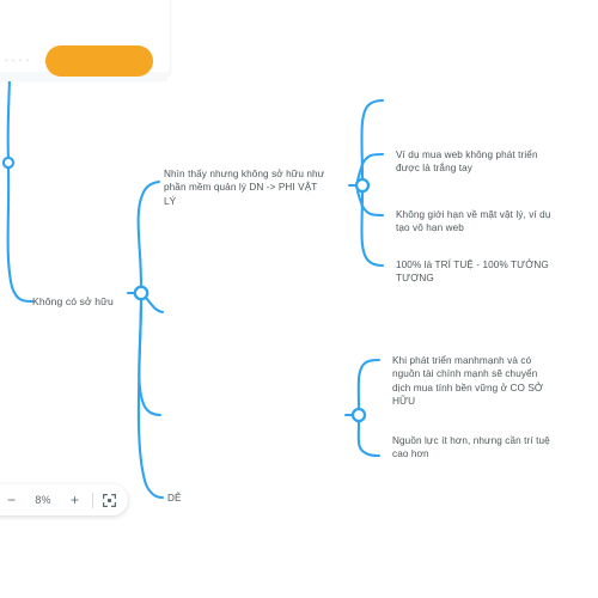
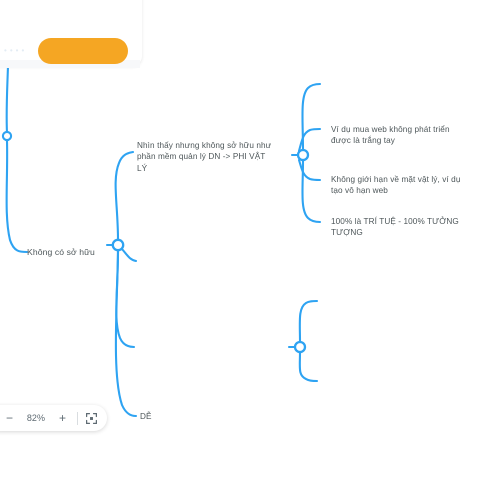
  Không có sở hữu
  Nhìn thấy nhưng không sở hữu như
  phần mềm quản lý DN -> PHI VẬT
  LÝ
  DỄ
  Ví dụ mua web không phát triển
  được là trắng tay
  Không giới hạn về mặt vật lý, ví dụ
  tạo vô hạn web
  100% là TRÍ TUỆ - 100% TƯỞNG
  TƯỢNG
- Khi phát triển manhmạnh và có
- nguồn tài chính mạnh sẽ chuyển
- dịch mua tính bền vững ở CO SỞ
- HỮU
- Nguồn lực ít hơn, nhưng cần trí tuệ
- cao hơn
  • • • •
  −
- 8%
+ 82%
  +
